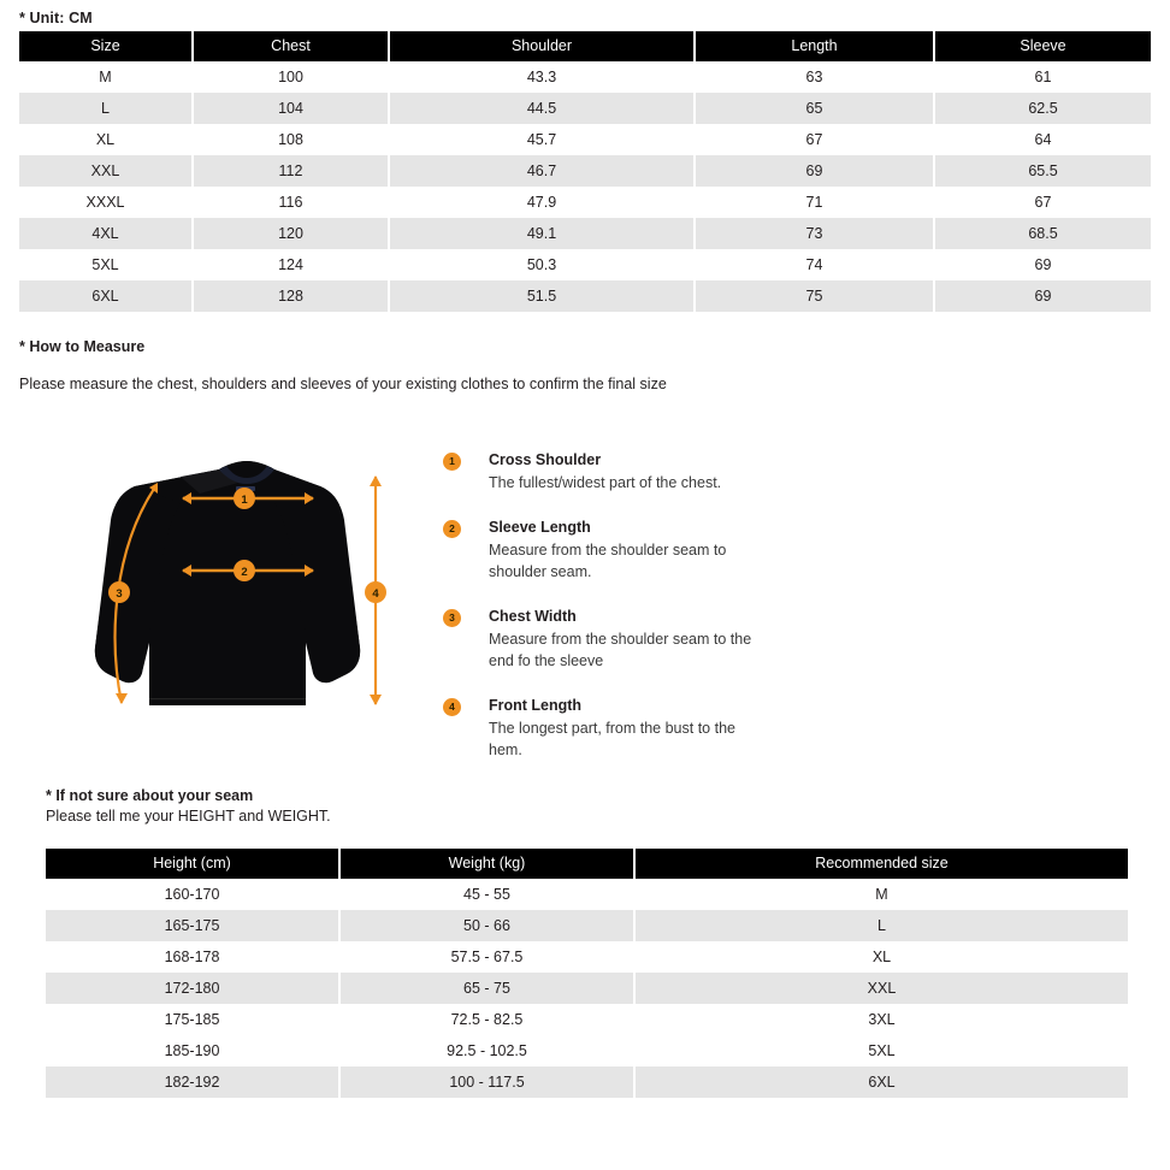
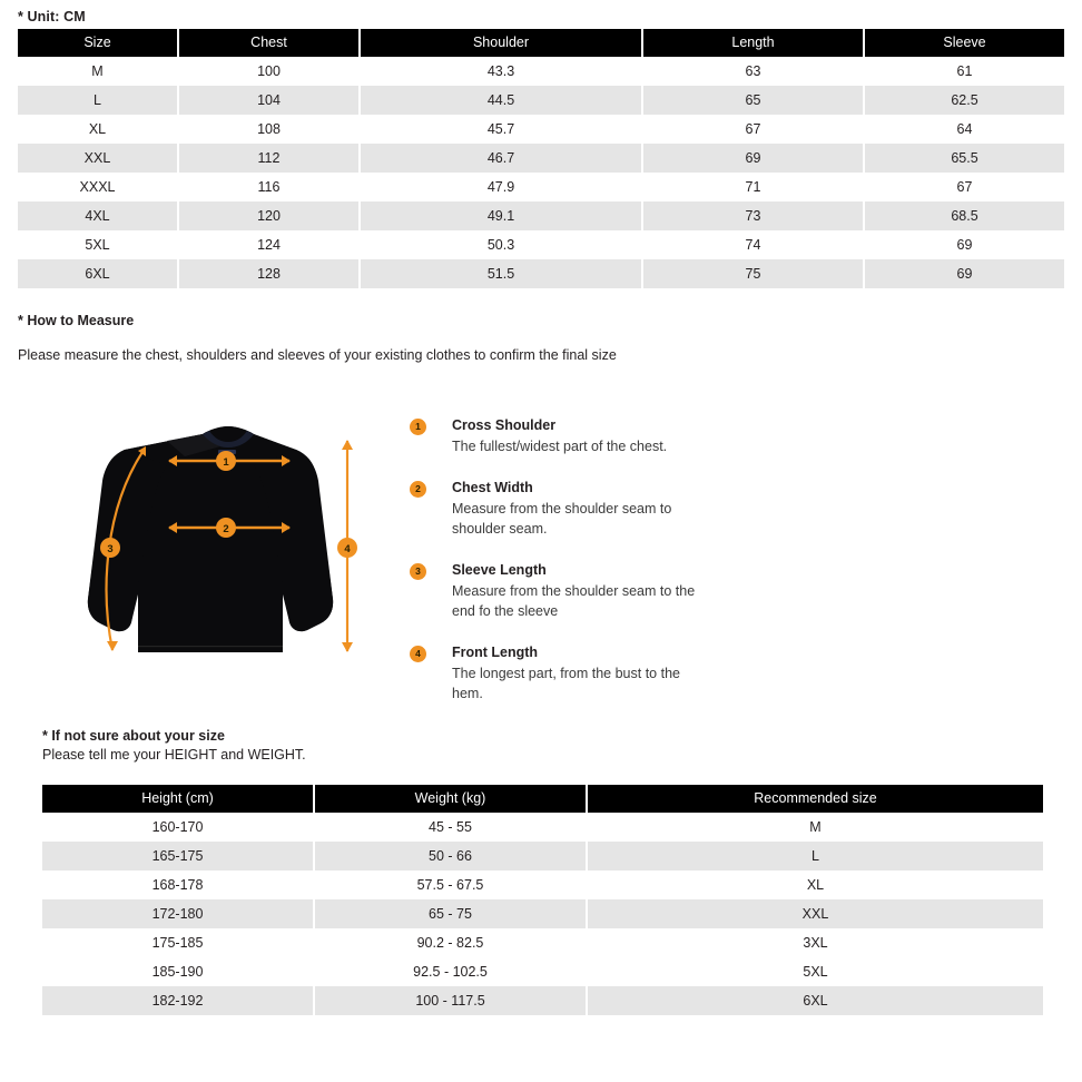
  * Unit: CM
  Size	Chest	Shoulder	Length	Sleeve
  M	100	43.3	63	61
  L	104	44.5	65	62.5
  XL	108	45.7	67	64
  XXL	112	46.7	69	65.5
  XXXL	116	47.9	71	67
  4XL	120	49.1	73	68.5
  5XL	124	50.3	74	69
  6XL	128	51.5	75	69
  * How to Measure
  Please measure the chest, shoulders and sleeves of your existing clothes to confirm the final size
  1
  2
  3
  4
  1
  Cross Shoulder
  The fullest/widest part of the chest.
  2
- Sleeve Length
+ Chest Width
  Measure from the shoulder seam to shoulder seam.
  3
- Chest Width
+ Sleeve Length
  Measure from the shoulder seam to the end fo the sleeve
  4
  Front Length
  The longest part, from the bust to the hem.
- * If not sure about your seam
+ * If not sure about your size
  Please tell me your HEIGHT and WEIGHT.
  Height (cm)	Weight (kg)	Recommended size
  160-170	45 - 55	M
  165-175	50 - 66	L
  168-178	57.5 - 67.5	XL
  172-180	65 - 75	XXL
- 175-185	72.5 - 82.5	3XL
+ 175-185	90.2 - 82.5	3XL
  185-190	92.5 - 102.5	5XL
  182-192	100 - 117.5	6XL
